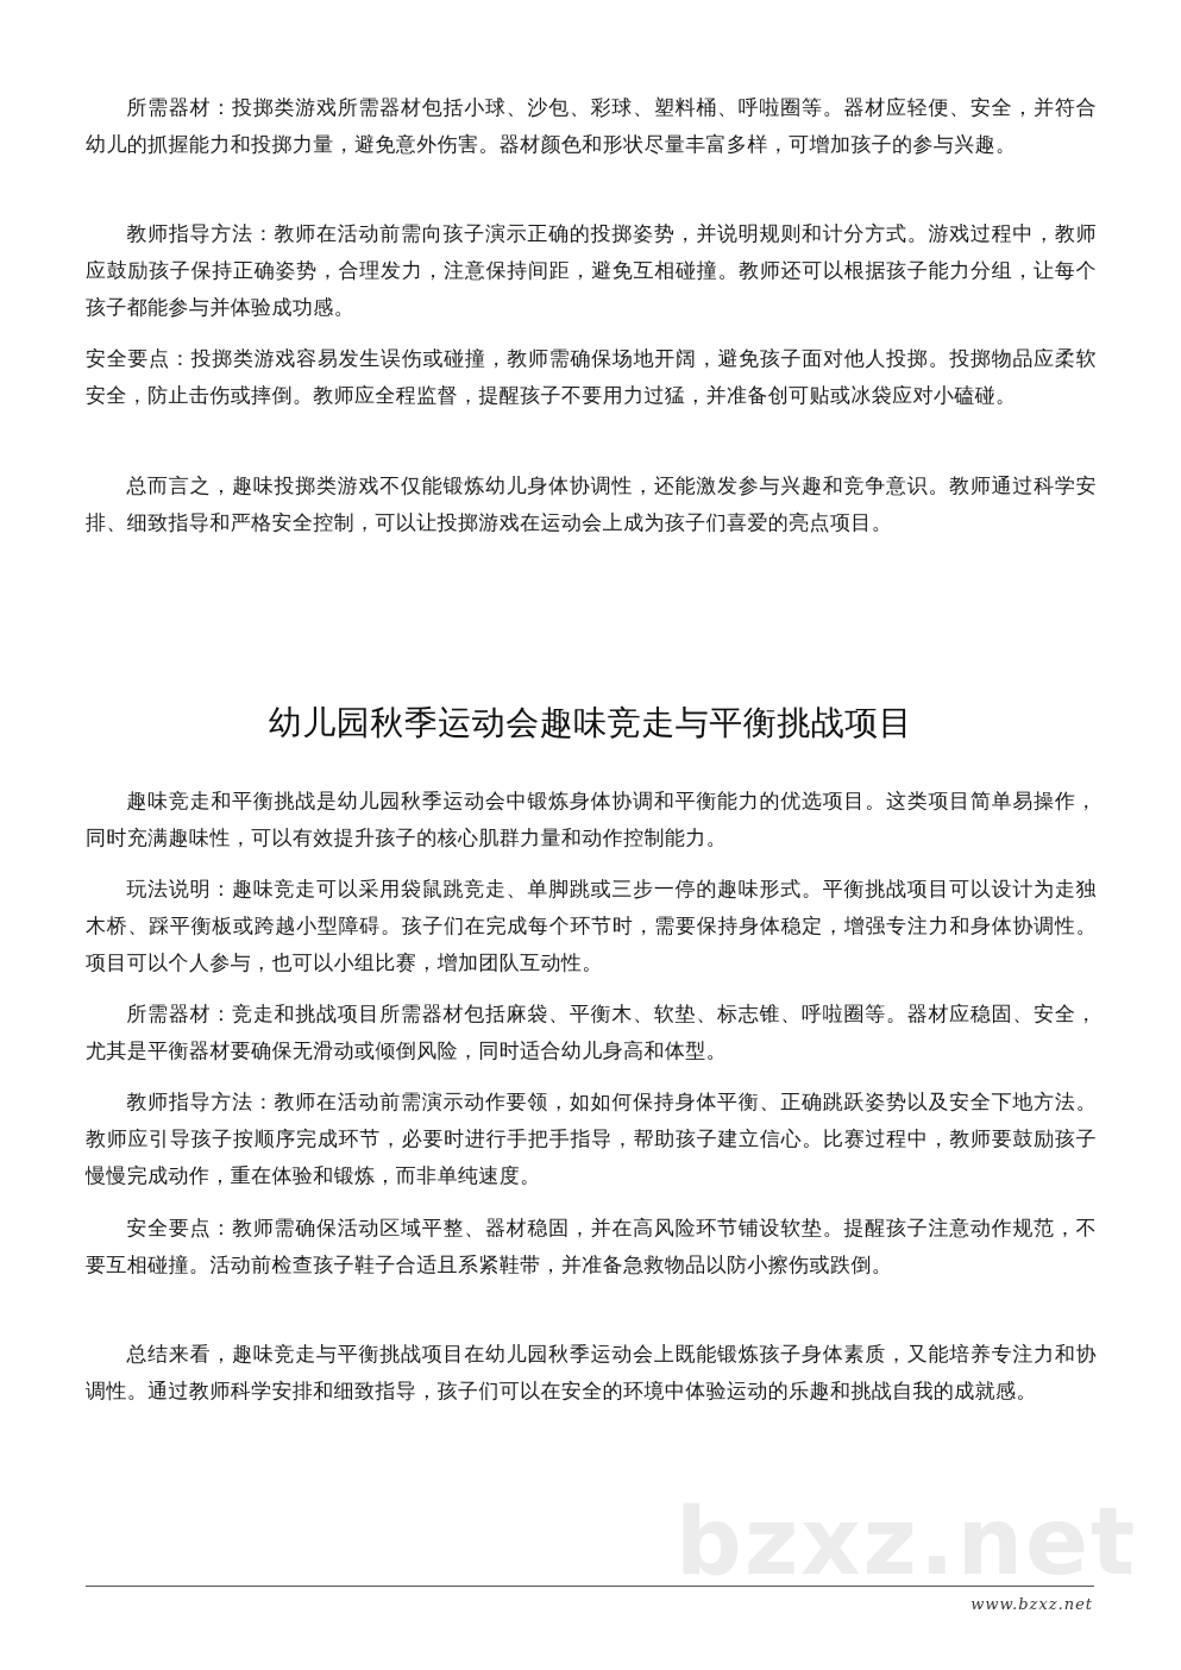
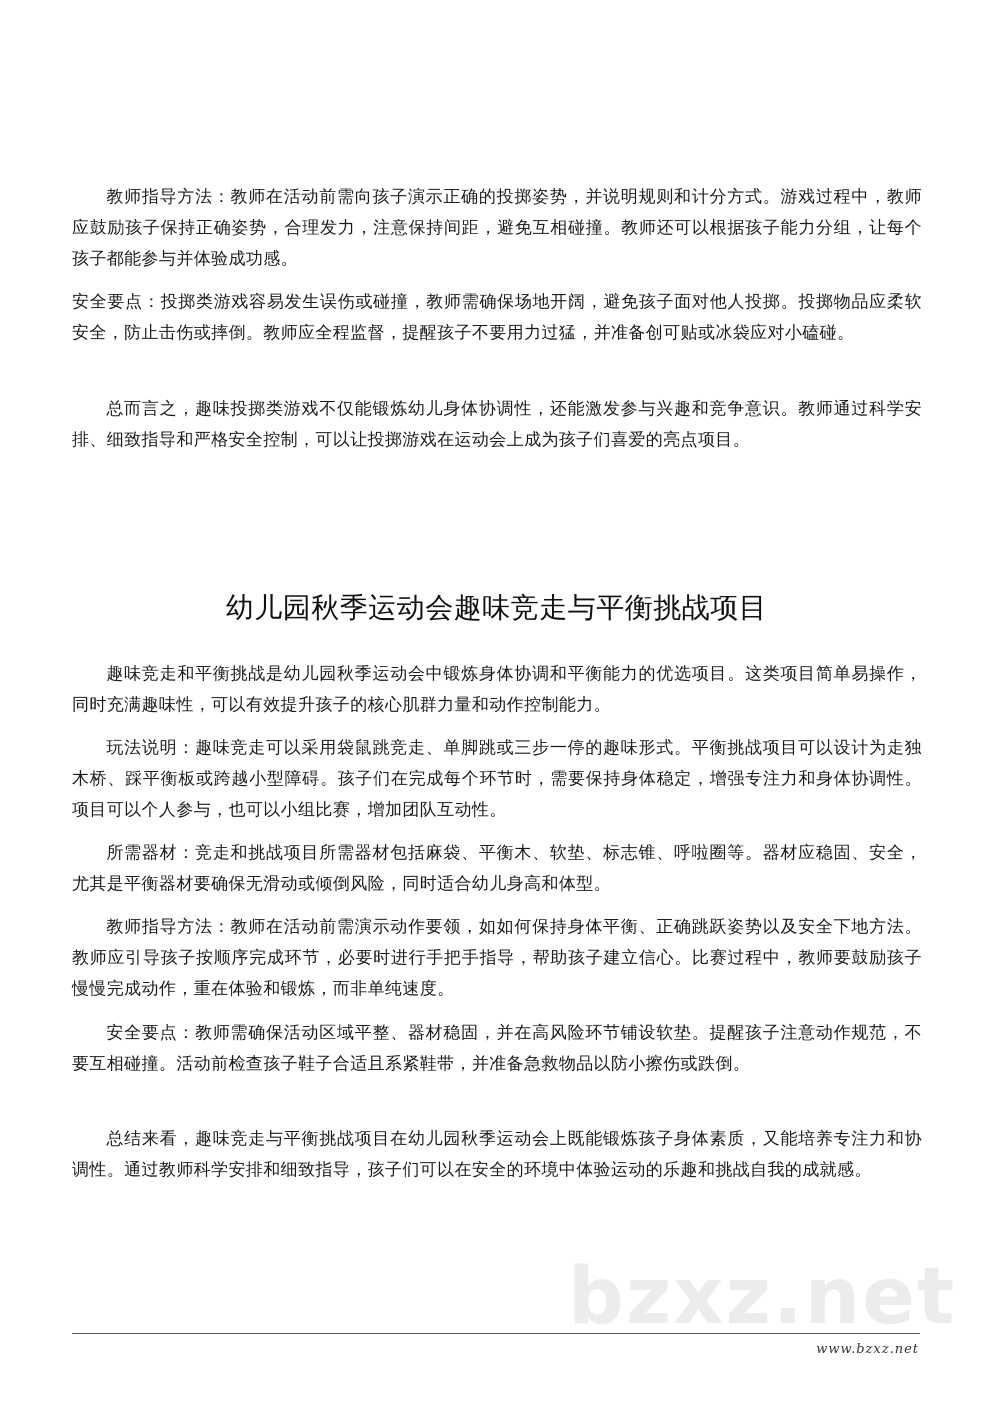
- 所需器材：投掷类游戏所需器材包括小球、沙包、彩球、塑料桶、呼啦圈等。器材应轻便、安全，并符合幼儿的抓握能力和投掷力量，避免意外伤害。器材颜色和形状尽量丰富多样，可增加孩子的参与兴趣。
  教师指导方法：教师在活动前需向孩子演示正确的投掷姿势，并说明规则和计分方式。游戏过程中，教师应鼓励孩子保持正确姿势，合理发力，注意保持间距，避免互相碰撞。教师还可以根据孩子能力分组，让每个孩子都能参与并体验成功感。
  安全要点：投掷类游戏容易发生误伤或碰撞，教师需确保场地开阔，避免孩子面对他人投掷。投掷物品应柔软安全，防止击伤或摔倒。教师应全程监督，提醒孩子不要用力过猛，并准备创可贴或冰袋应对小磕碰。
  总而言之，趣味投掷类游戏不仅能锻炼幼儿身体协调性，还能激发参与兴趣和竞争意识。教师通过科学安排、细致指导和严格安全控制，可以让投掷游戏在运动会上成为孩子们喜爱的亮点项目。
  幼儿园秋季运动会趣味竞走与平衡挑战项目
  趣味竞走和平衡挑战是幼儿园秋季运动会中锻炼身体协调和平衡能力的优选项目。这类项目简单易操作，同时充满趣味性，可以有效提升孩子的核心肌群力量和动作控制能力。
  玩法说明：趣味竞走可以采用袋鼠跳竞走、单脚跳或三步一停的趣味形式。平衡挑战项目可以设计为走独木桥、踩平衡板或跨越小型障碍。孩子们在完成每个环节时，需要保持身体稳定，增强专注力和身体协调性。项目可以个人参与，也可以小组比赛，增加团队互动性。
  所需器材：竞走和挑战项目所需器材包括麻袋、平衡木、软垫、标志锥、呼啦圈等。器材应稳固、安全，尤其是平衡器材要确保无滑动或倾倒风险，同时适合幼儿身高和体型。
  教师指导方法：教师在活动前需演示动作要领，如如何保持身体平衡、正确跳跃姿势以及安全下地方法。教师应引导孩子按顺序完成环节，必要时进行手把手指导，帮助孩子建立信心。比赛过程中，教师要鼓励孩子慢慢完成动作，重在体验和锻炼，而非单纯速度。
  安全要点：教师需确保活动区域平整、器材稳固，并在高风险环节铺设软垫。提醒孩子注意动作规范，不要互相碰撞。活动前检查孩子鞋子合适且系紧鞋带，并准备急救物品以防小擦伤或跌倒。
  总结来看，趣味竞走与平衡挑战项目在幼儿园秋季运动会上既能锻炼孩子身体素质，又能培养专注力和协调性。通过教师科学安排和细致指导，孩子们可以在安全的环境中体验运动的乐趣和挑战自我的成就感。
  bzxz.net
  www.bzxz.net
